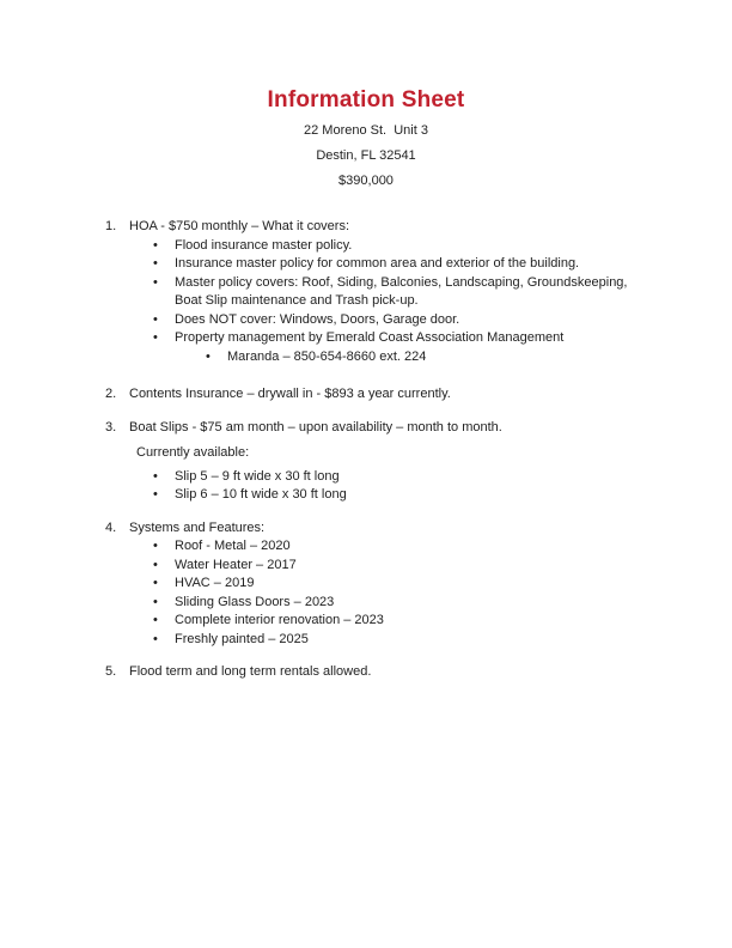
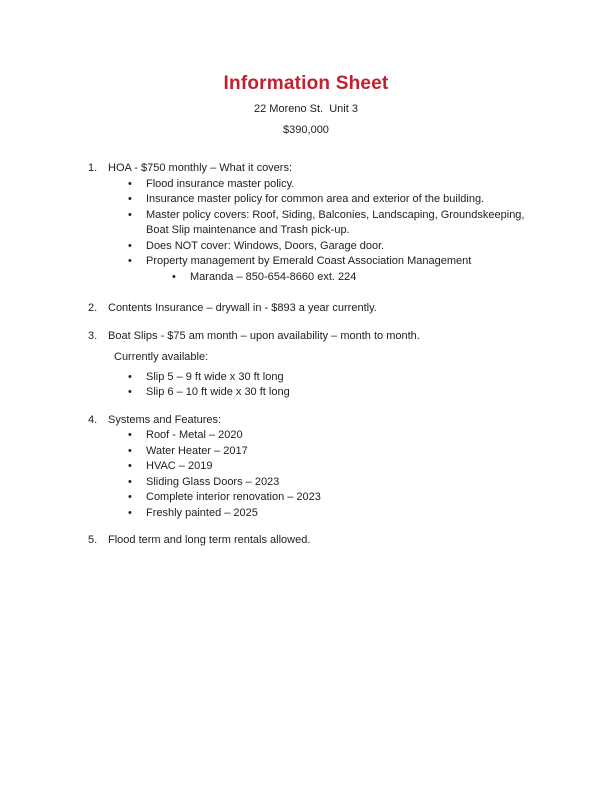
  Information Sheet
  22 Moreno St. Unit 3
- Destin, FL 32541
  $390,000
  1.
  HOA - $750 monthly – What it covers:
  Flood insurance master policy.
  Insurance master policy for common area and exterior of the building.
  Master policy covers: Roof, Siding, Balconies, Landscaping, Groundskeeping, Boat Slip maintenance and Trash pick-up.
  Does NOT cover: Windows, Doors, Garage door.
  Property management by Emerald Coast Association Management
  Maranda – 850-654-8660 ext. 224
  2.
  Contents Insurance – drywall in - $893 a year currently.
  3.
  Boat Slips - $75 am month – upon availability – month to month.
  Currently available:
  Slip 5 – 9 ft wide x 30 ft long
  Slip 6 – 10 ft wide x 30 ft long
  4.
  Systems and Features:
  Roof - Metal – 2020
  Water Heater – 2017
  HVAC – 2019
  Sliding Glass Doors – 2023
  Complete interior renovation – 2023
  Freshly painted – 2025
  5.
  Flood term and long term rentals allowed.
